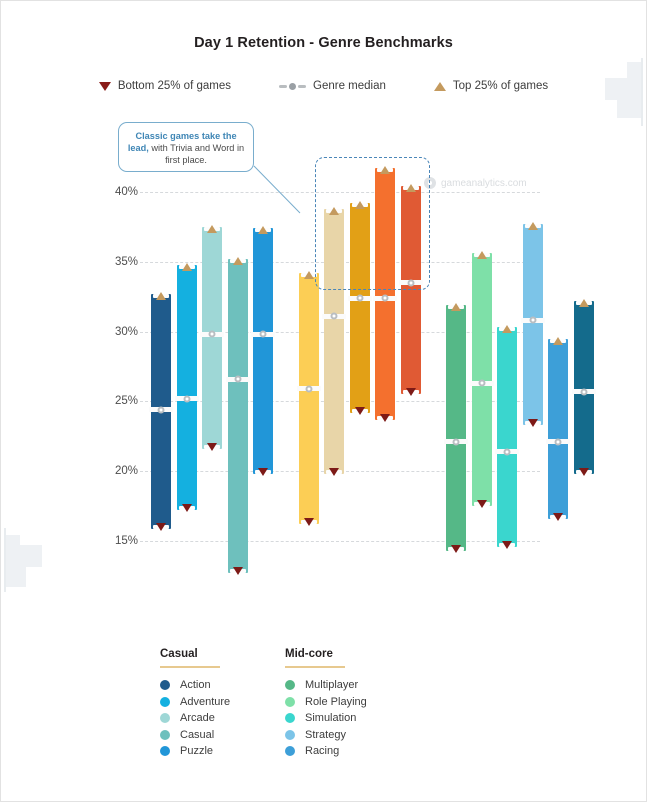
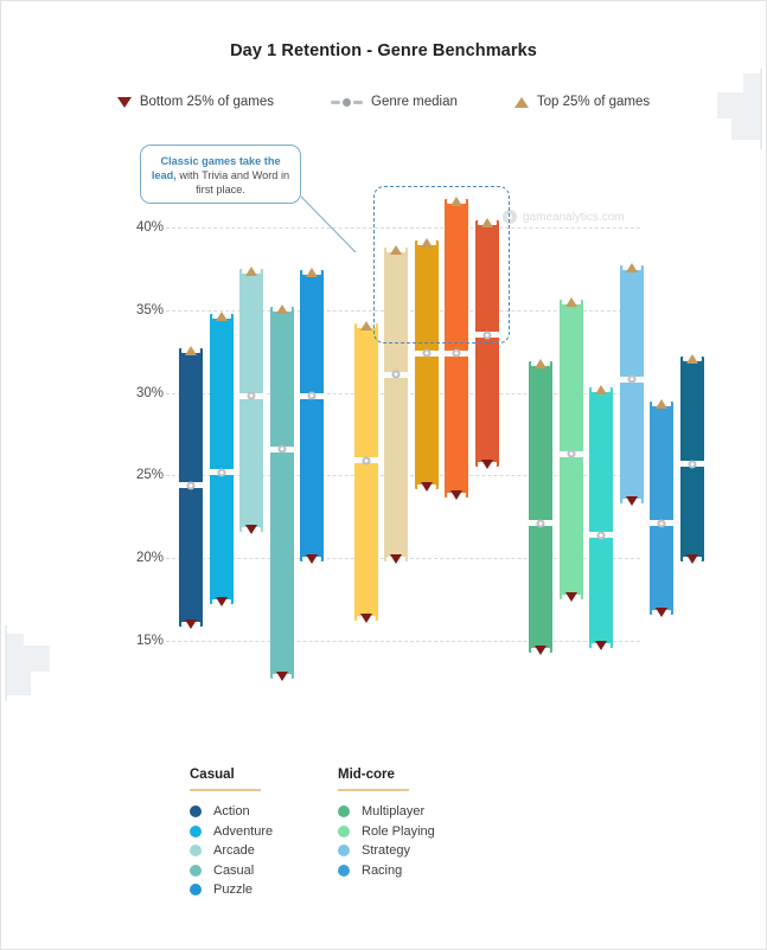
  Day 1 Retention - Genre Benchmarks
  Bottom 25% of games
  Genre median
  Top 25% of games
  40%
  35%
  30%
  25%
  20%
  15%
  gameanalytics.com
  Classic games take the lead, with Trivia and Word in first place.
  Casual
  Action
  Adventure
  Arcade
  Casual
  Puzzle
  Mid-core
  Multiplayer
  Role Playing
- Simulation
  Strategy
  Racing
